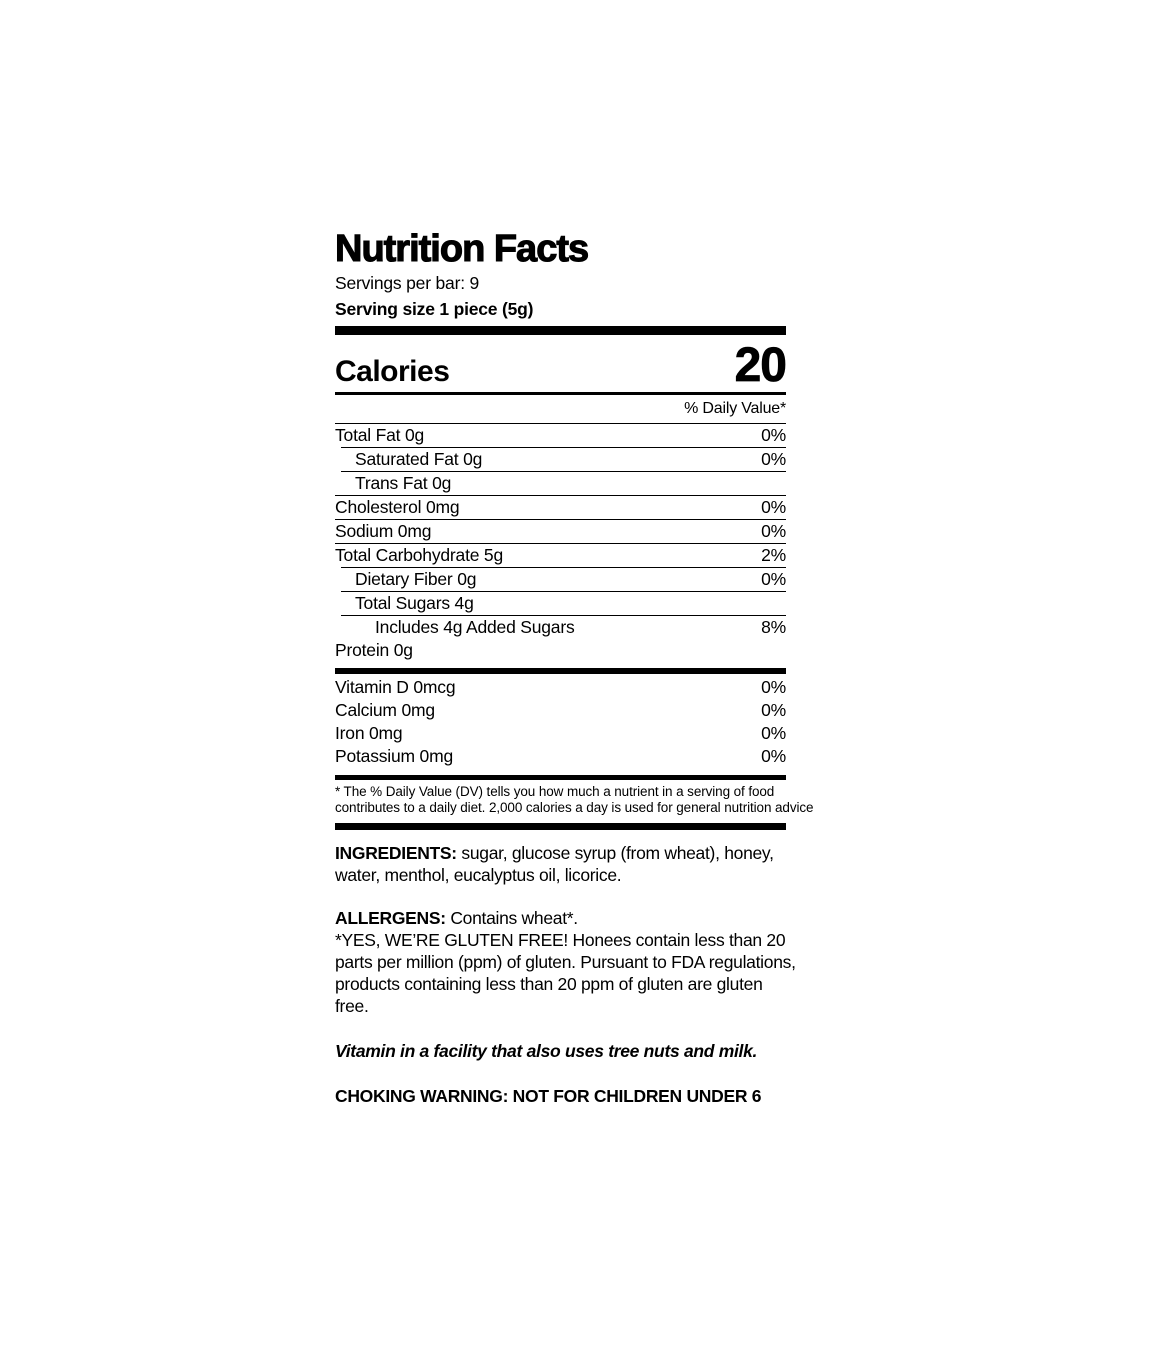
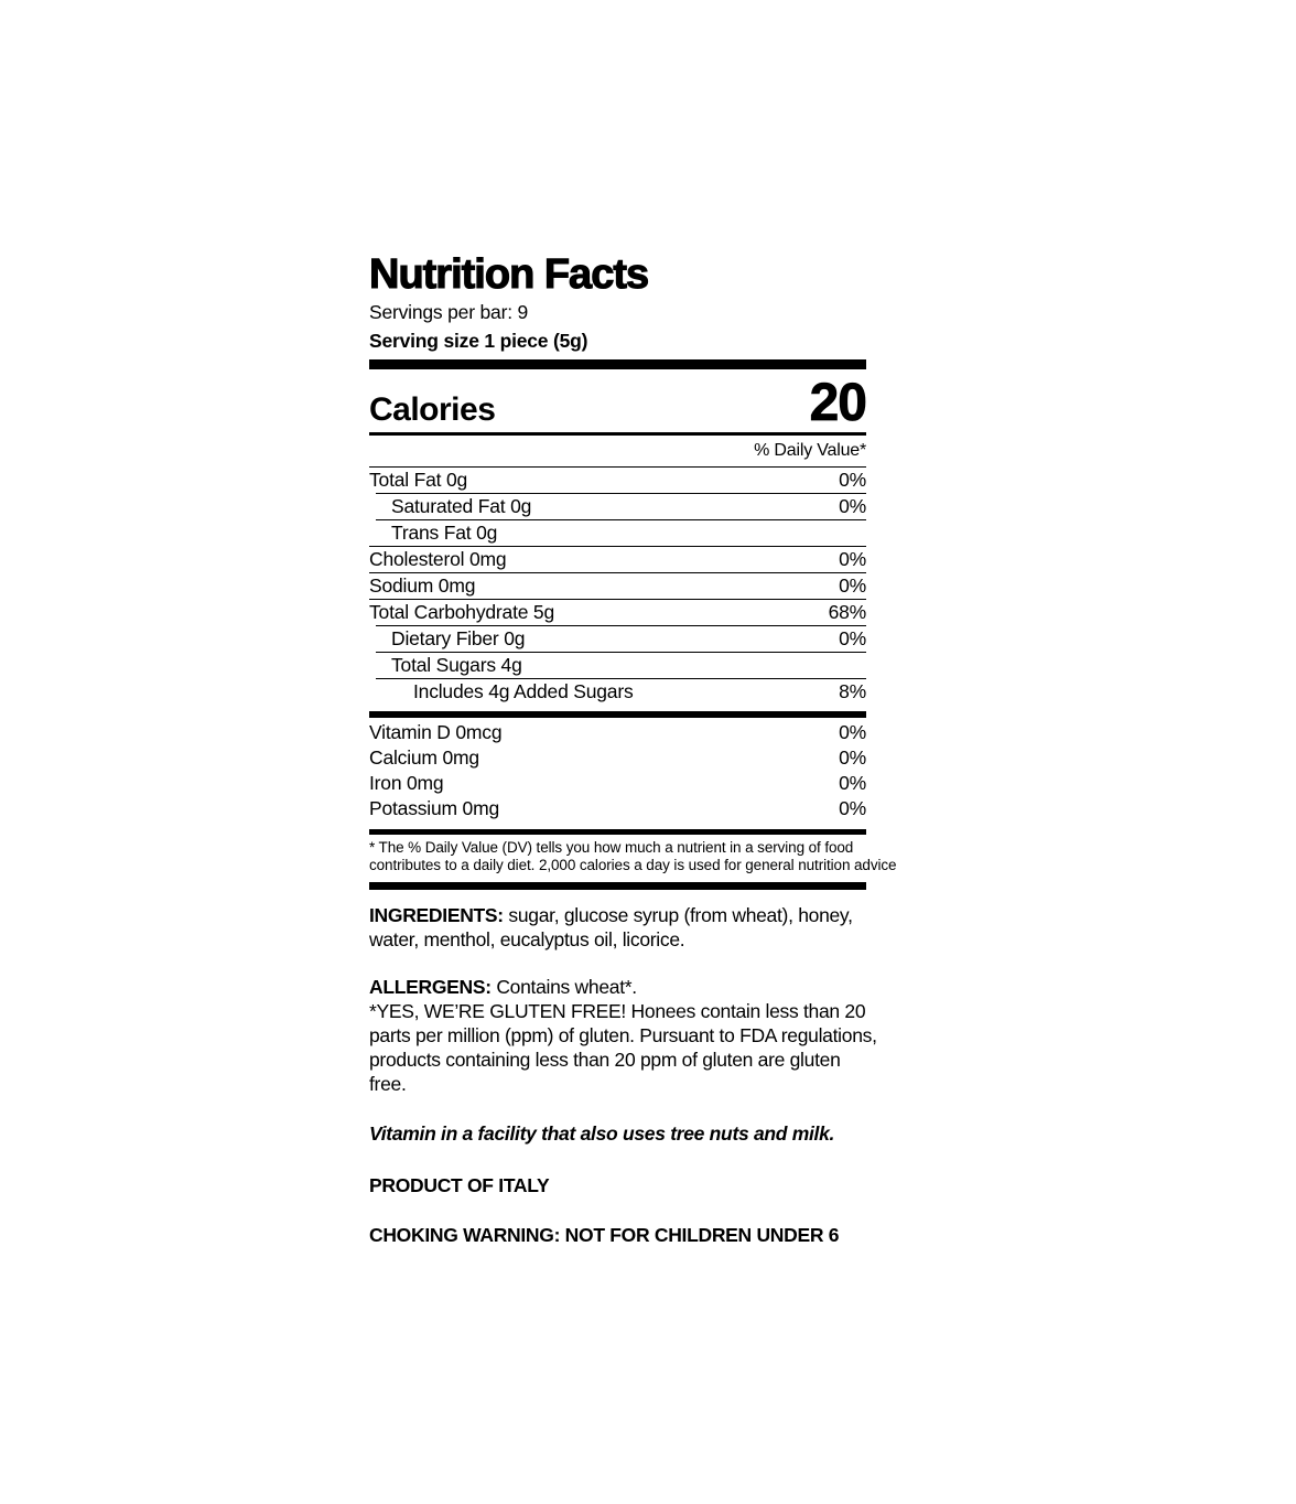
  Nutrition Facts
  Servings per bar: 9
  Serving size 1 piece (5g)
  Calories
  20
  % Daily Value*
  Total Fat 0g
  0%
  Saturated Fat 0g
  0%
  Trans Fat 0g
  Cholesterol 0mg
  0%
  Sodium 0mg
  0%
  Total Carbohydrate 5g
- 2%
+ 68%
  Dietary Fiber 0g
  0%
  Total Sugars 4g
  Includes 4g Added Sugars
  8%
- Protein 0g
  Vitamin D 0mcg
  0%
  Calcium 0mg
  0%
  Iron 0mg
  0%
  Potassium 0mg
  0%
  * The % Daily Value (DV) tells you how much a nutrient in a serving of food
  contributes to a daily diet. 2,000 calories a day is used for general nutrition advice
  INGREDIENTS: sugar, glucose syrup (from wheat), honey,
  water, menthol, eucalyptus oil, licorice.
  ALLERGENS: Contains wheat*.
  *YES, WE’RE GLUTEN FREE! Honees contain less than 20
  parts per million (ppm) of gluten. Pursuant to FDA regulations,
  products containing less than 20 ppm of gluten are gluten
  free.
  Vitamin in a facility that also uses tree nuts and milk.
+ PRODUCT OF ITALY
  CHOKING WARNING: NOT FOR CHILDREN UNDER 6
